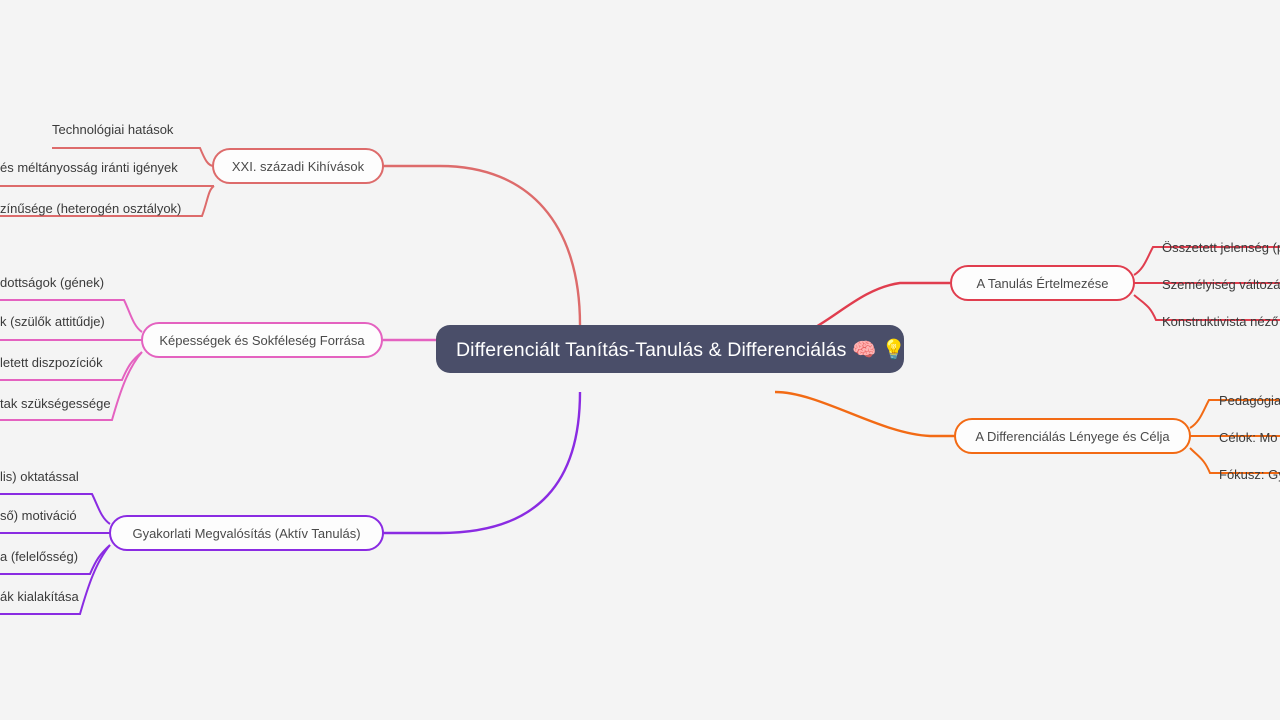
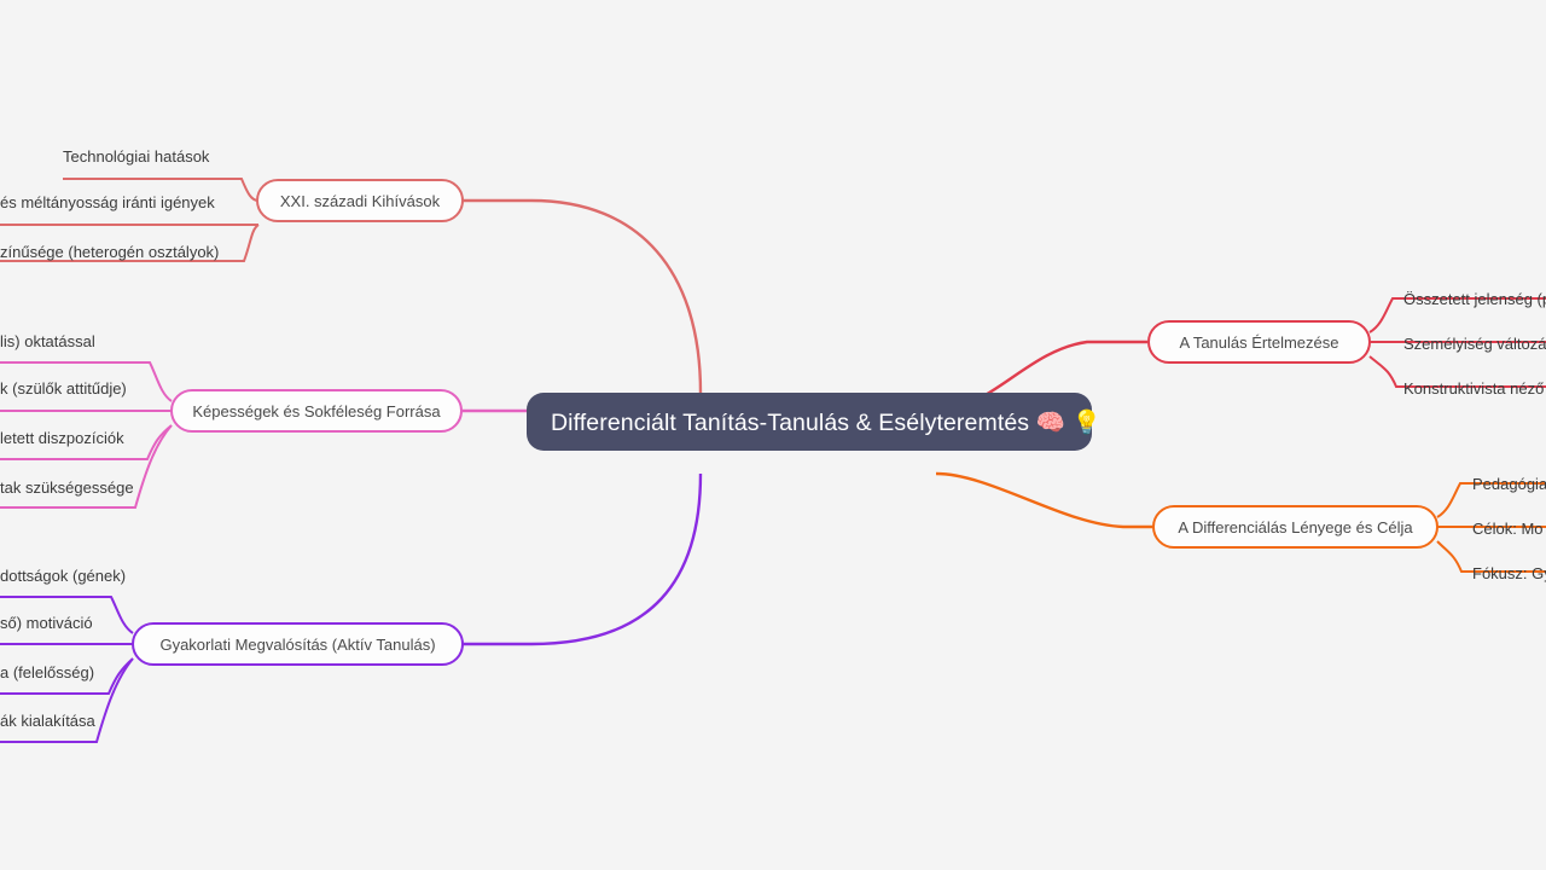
- Differenciált Tanítás-Tanulás & Differenciálás 🧠 💡
+ Differenciált Tanítás-Tanulás & Esélyteremtés 🧠 💡
  XXI. századi Kihívások
  Képességek és Sokféleség Forrása
  Gyakorlati Megvalósítás (Aktív Tanulás)
  A Tanulás Értelmezése
  A Differenciálás Lényege és Célja
  Technológiai hatások
  és méltányosság iránti igények
  zínűsége (heterogén osztályok)
- dottságok (gének)
+ lis) oktatással
  k (szülők attitűdje)
  letett diszpozíciók
  tak szükségessége
- lis) oktatással
+ dottságok (gének)
  ső) motiváció
  a (felelősség)
  ák kialakítása
  Összetett jelenség (
  Személyiség változá
  Konstruktivista néző
  Pedagógia
  Célok: Mo
  Fókusz: G
